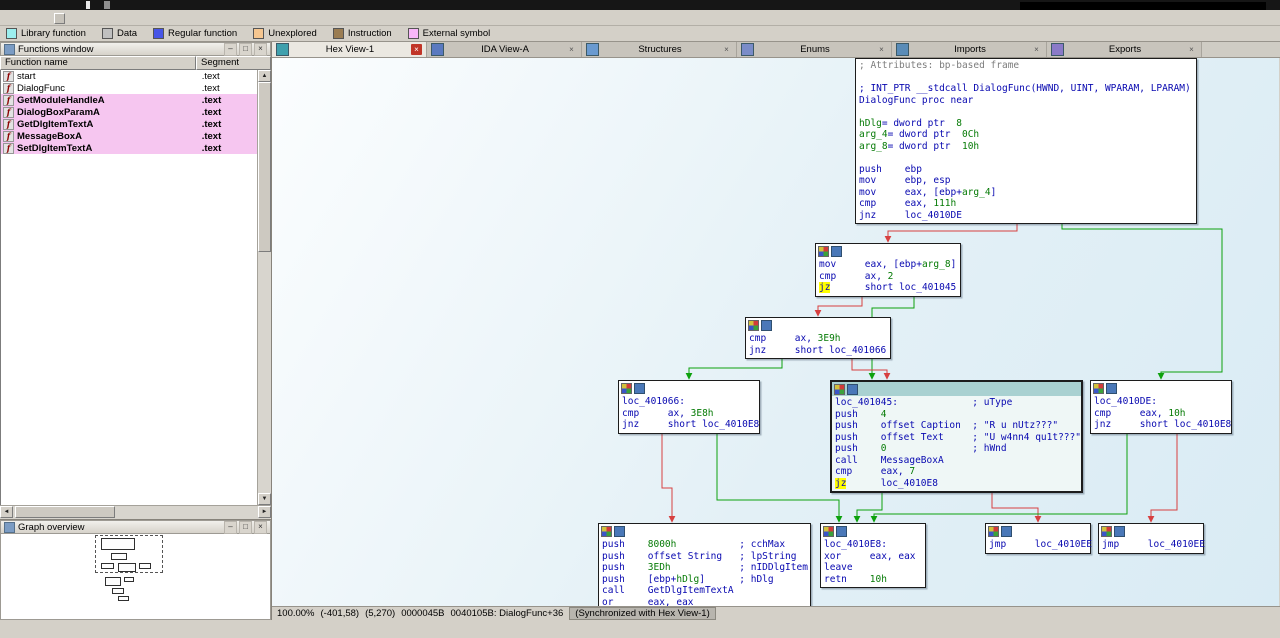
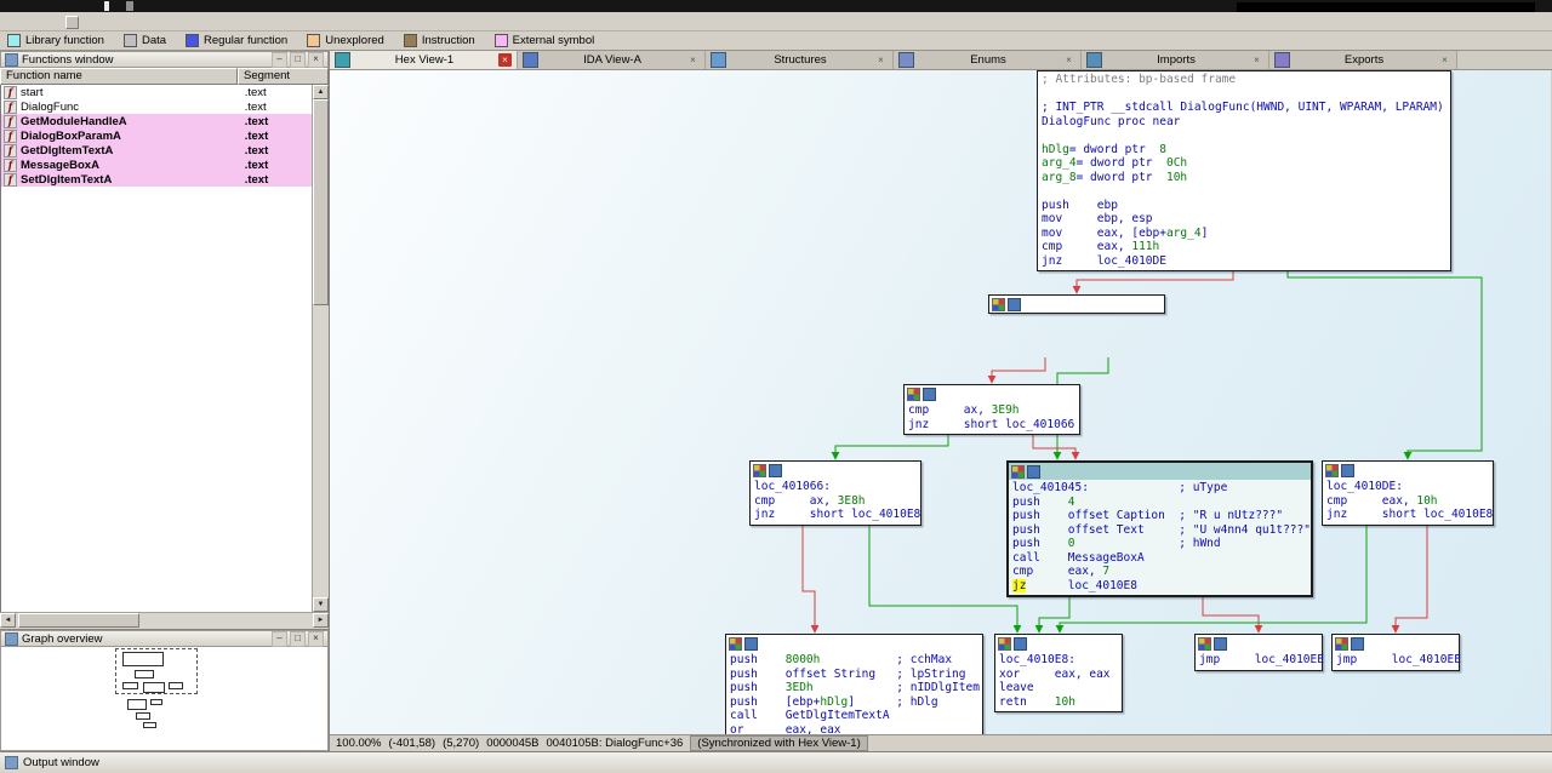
  Library function
  Data
  Regular function
  Unexplored
  Instruction
  External symbol
  Functions window
  –
  □
  ×
  Function name
  Segment
  f
  start
  .text
  f
  DialogFunc
  .text
  f
  GetModuleHandleA
  .text
  f
  DialogBoxParamA
  .text
  f
  GetDlgItemTextA
  .text
  f
  MessageBoxA
  .text
  f
  SetDlgItemTextA
  .text
  Graph overview
  –
  □
  ×
  Hex View-1
  ×
  IDA View-A
  ×
  Structures
  ×
  Enums
  ×
  Imports
  ×
  Exports
  ×
  ; Attributes: bp-based frame
  ; INT_PTR __stdcall DialogFunc(HWND, UINT, WPARAM, LPARAM)
  DialogFunc proc near
  hDlg= dword ptr 8
  arg_4= dword ptr 0Ch
  arg_8= dword ptr 10h
  push ebp
  mov ebp, esp
  mov eax, [ebp+arg_4]
  cmp eax, 111h
  jnz loc_4010DE
- mov eax, [ebp+arg_8]
- cmp ax, 2
- jz short loc_401045
  cmp ax, 3E9h
  jnz short loc_401066
  loc_401066:
  cmp ax, 3E8h
  jnz short loc_4010E8
  loc_401045: ; uType
  push 4
  push offset Caption ; "R u nUtz???"
  push offset Text ; "U w4nn4 qu1t???"
  push 0 ; hWnd
  call MessageBoxA
  cmp eax, 7
  jz loc_4010E8
  loc_4010DE:
  cmp eax, 10h
  jnz short loc_4010E8
  push 8000h ; cchMax
  push offset String ; lpString
  push 3EDh ; nIDDlgItem
  push [ebp+hDlg] ; hDlg
  call GetDlgItemTextA
  or eax, eax
  loc_4010E8:
  xor eax, eax
  leave
  retn 10h
  jmp loc_4010EE
  jmp loc_4010EE
  100.00%
  (-401,58)
  (5,270)
  0000045B
  0040105B: DialogFunc+36
  (Synchronized with Hex View-1)
+ Output window
